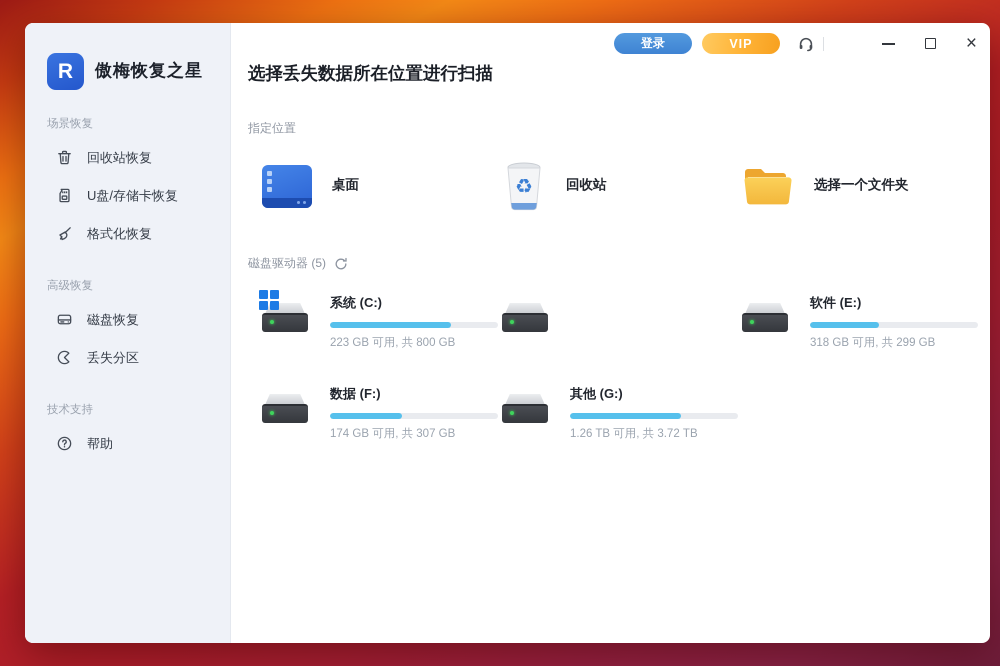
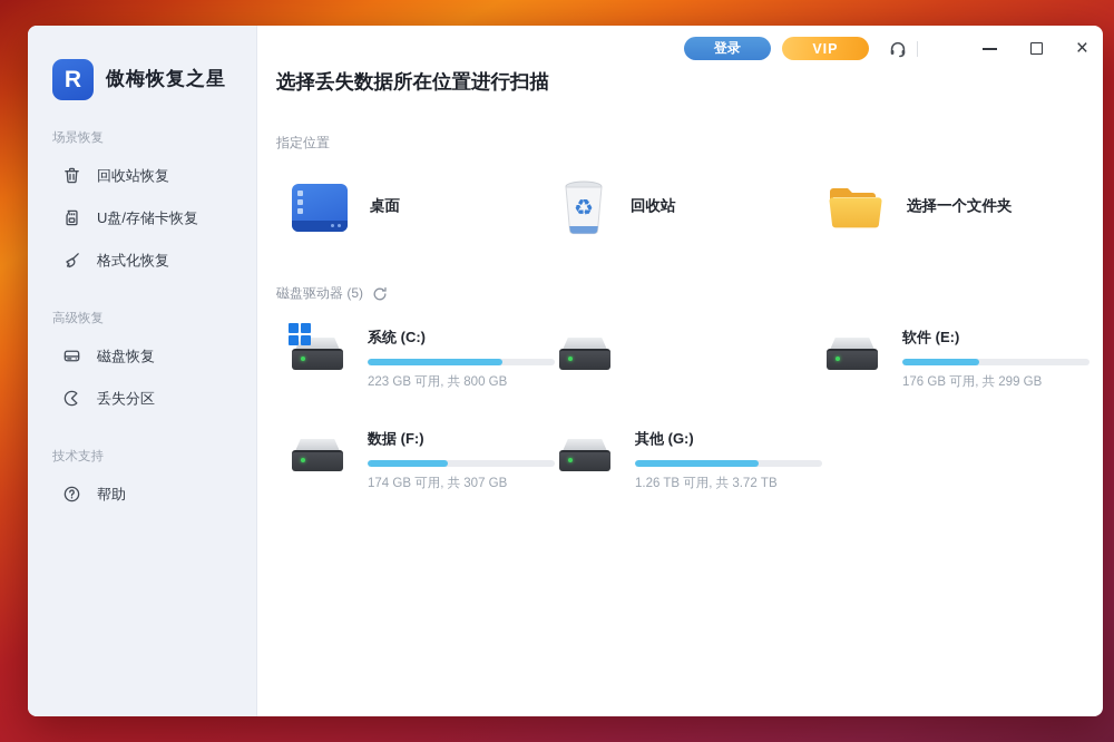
  R
  傲梅恢复之星
  场景恢复
  回收站恢复
  U盘/存储卡恢复
  格式化恢复
  高级恢复
  磁盘恢复
  丢失分区
  技术支持
  帮助
  登录
  VIP
  ×
  选择丢失数据所在位置进行扫描
  指定位置
  桌面
  ♻
  回收站
  选择一个文件夹
  磁盘驱动器 (5)
  系统 (C:)
  223 GB 可用, 共 800 GB
  软件 (E:)
- 318 GB 可用, 共 299 GB
+ 176 GB 可用, 共 299 GB
  数据 (F:)
  174 GB 可用, 共 307 GB
  其他 (G:)
  1.26 TB 可用, 共 3.72 TB
